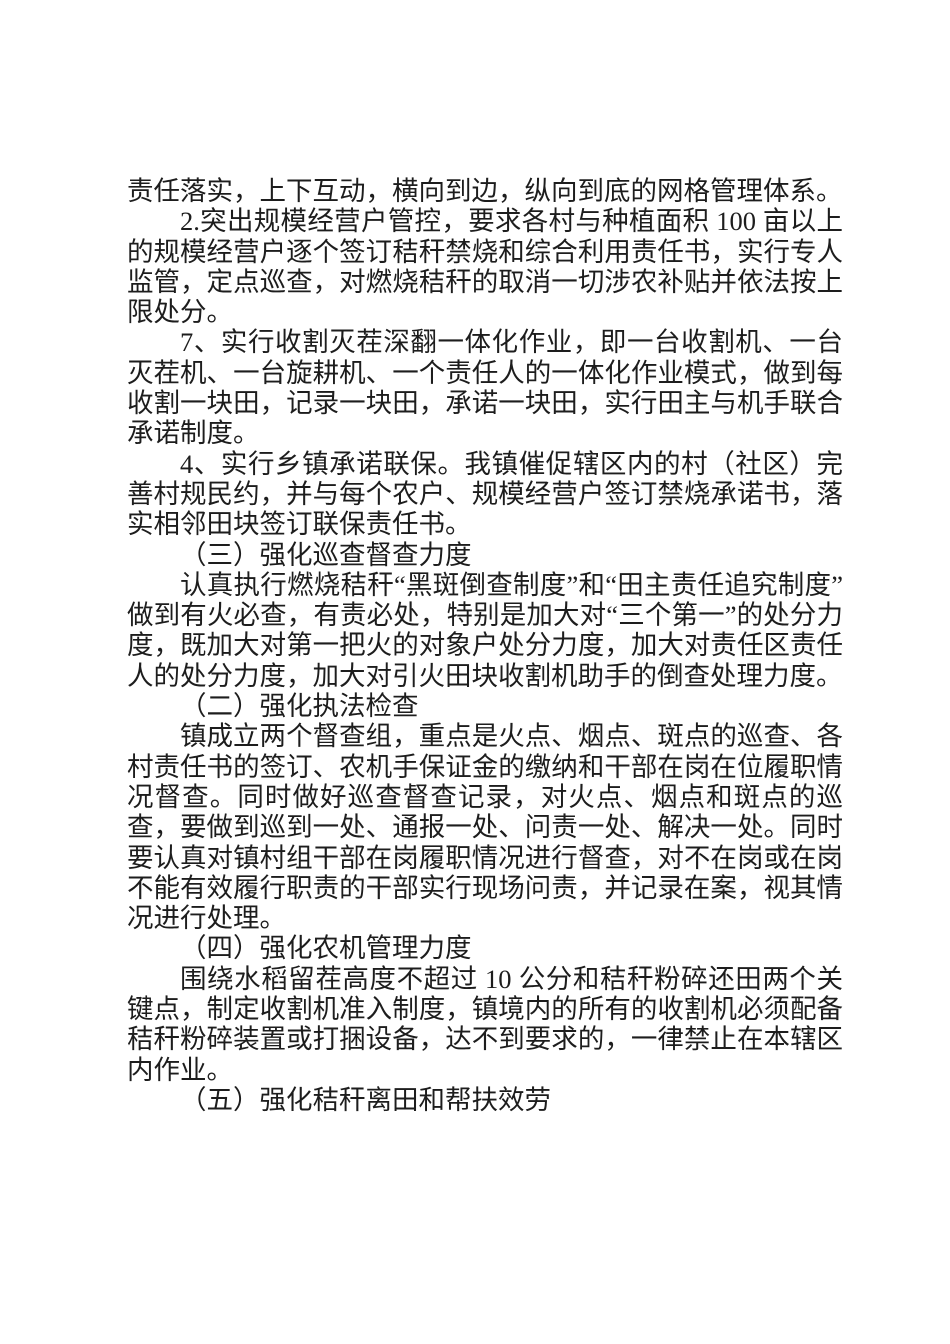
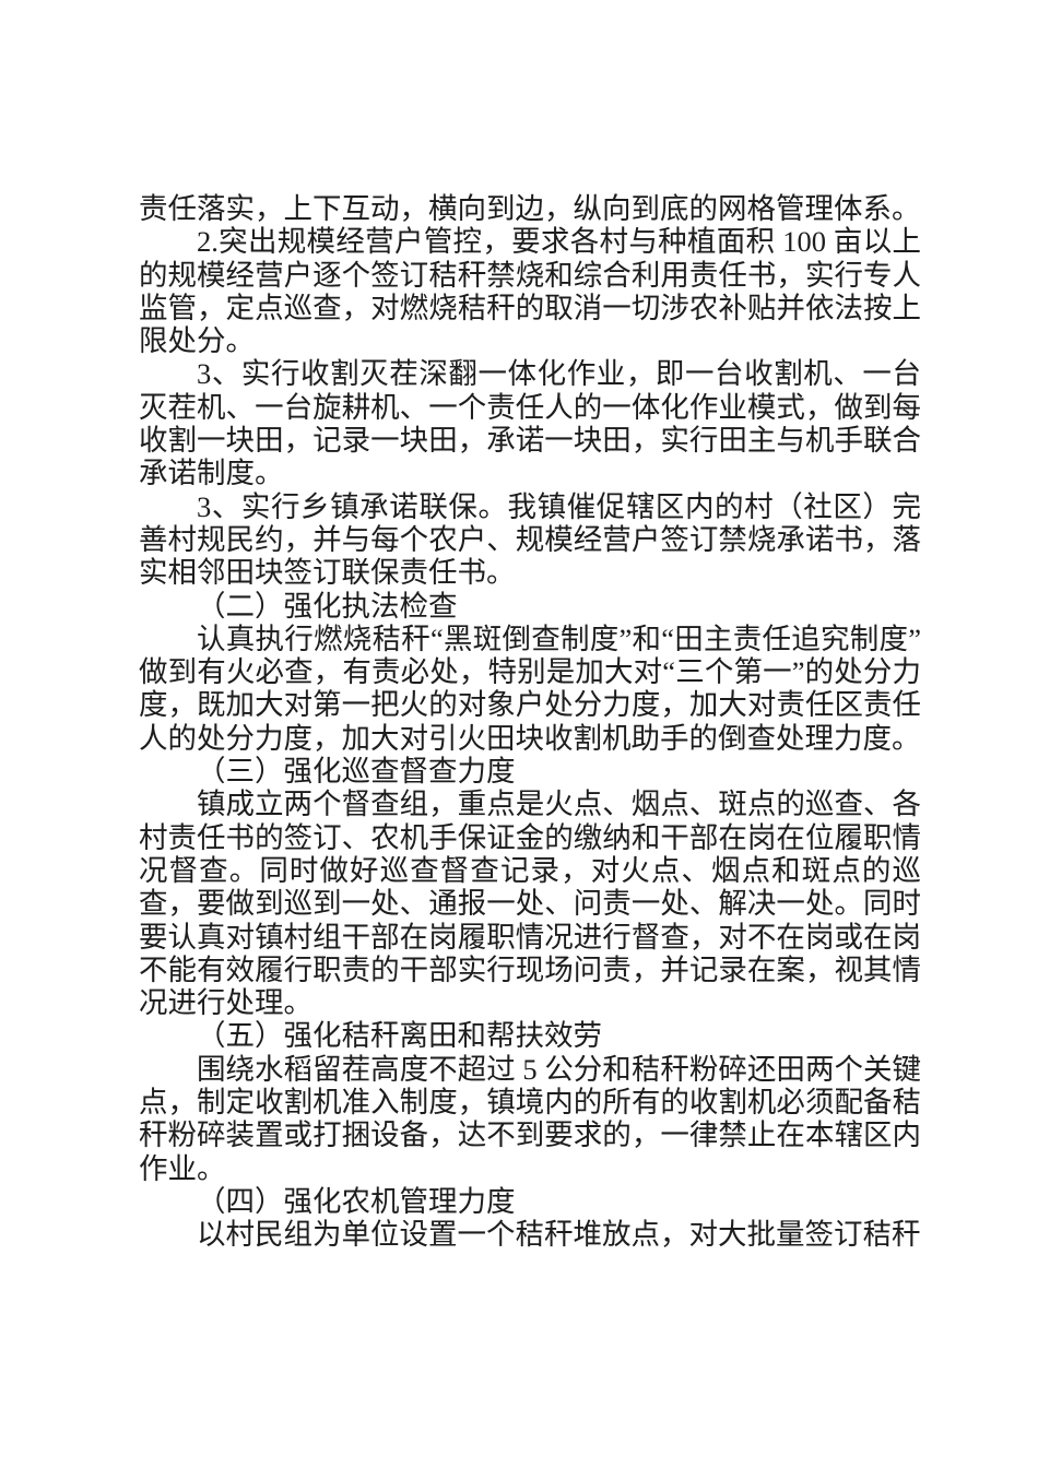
  责任落实，上下互动，横向到边，纵向到底的网格管理体系。
  2.突出规模经营户管控，要求各村与种植面积 100 亩以上的规模经营户逐个签订秸秆禁烧和综合利用责任书，实行专人监管，定点巡查，对燃烧秸秆的取消一切涉农补贴并依法按上限处分。
- 7、实行收割灭茬深翻一体化作业，即一台收割机、一台灭茬机、一台旋耕机、一个责任人的一体化作业模式，做到每收割一块田，记录一块田，承诺一块田，实行田主与机手联合承诺制度。
+ 3、实行收割灭茬深翻一体化作业，即一台收割机、一台灭茬机、一台旋耕机、一个责任人的一体化作业模式，做到每收割一块田，记录一块田，承诺一块田，实行田主与机手联合承诺制度。
- 4、实行乡镇承诺联保。我镇催促辖区内的村（社区）完善村规民约，并与每个农户、规模经营户签订禁烧承诺书，落实相邻田块签订联保责任书。
+ 3、实行乡镇承诺联保。我镇催促辖区内的村（社区）完善村规民约，并与每个农户、规模经营户签订禁烧承诺书，落实相邻田块签订联保责任书。
- （三）强化巡查督查力度
+ （二）强化执法检查
  认真执行燃烧秸秆“黑斑倒查制度”和“田主责任追究制度”做到有火必查，有责必处，特别是加大对“三个第一”的处分力度，既加大对第一把火的对象户处分力度，加大对责任区责任人的处分力度，加大对引火田块收割机助手的倒查处理力度。
- （二）强化执法检查
+ （三）强化巡查督查力度
  镇成立两个督查组，重点是火点、烟点、斑点的巡查、各村责任书的签订、农机手保证金的缴纳和干部在岗在位履职情况督查。同时做好巡查督查记录，对火点、烟点和斑点的巡查，要做到巡到一处、通报一处、问责一处、解决一处。同时要认真对镇村组干部在岗履职情况进行督查，对不在岗或在岗不能有效履行职责的干部实行现场问责，并记录在案，视其情况进行处理。
- （四）强化农机管理力度
+ （五）强化秸秆离田和帮扶效劳
- 围绕水稻留茬高度不超过 10 公分和秸秆粉碎还田两个关键点，制定收割机准入制度，镇境内的所有的收割机必须配备秸秆粉碎装置或打捆设备，达不到要求的，一律禁止在本辖区内作业。
+ 围绕水稻留茬高度不超过 5 公分和秸秆粉碎还田两个关键点，制定收割机准入制度，镇境内的所有的收割机必须配备秸秆粉碎装置或打捆设备，达不到要求的，一律禁止在本辖区内作业。
- （五）强化秸秆离田和帮扶效劳
+ （四）强化农机管理力度
+ 以村民组为单位设置一个秸秆堆放点，对大批量签订秸秆
